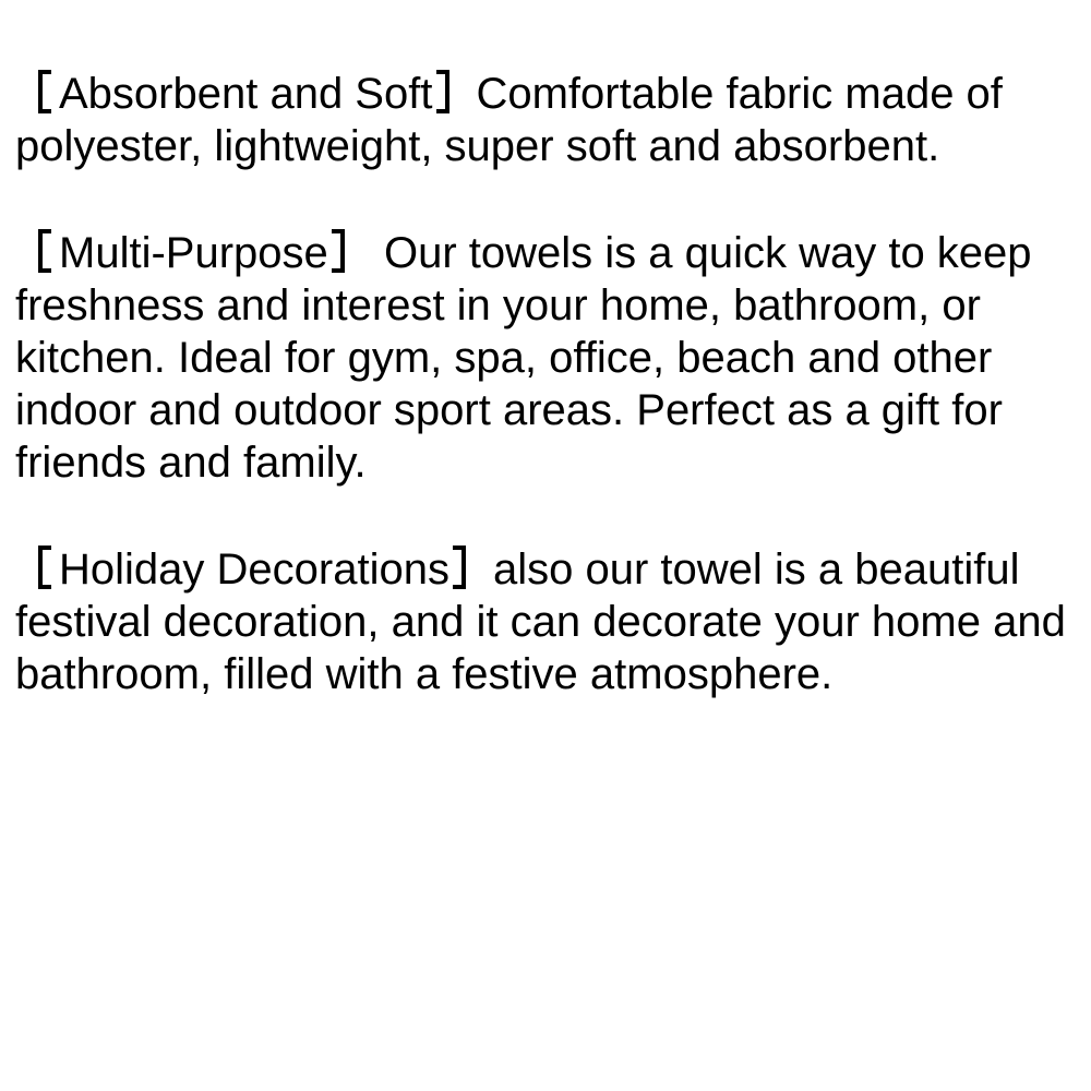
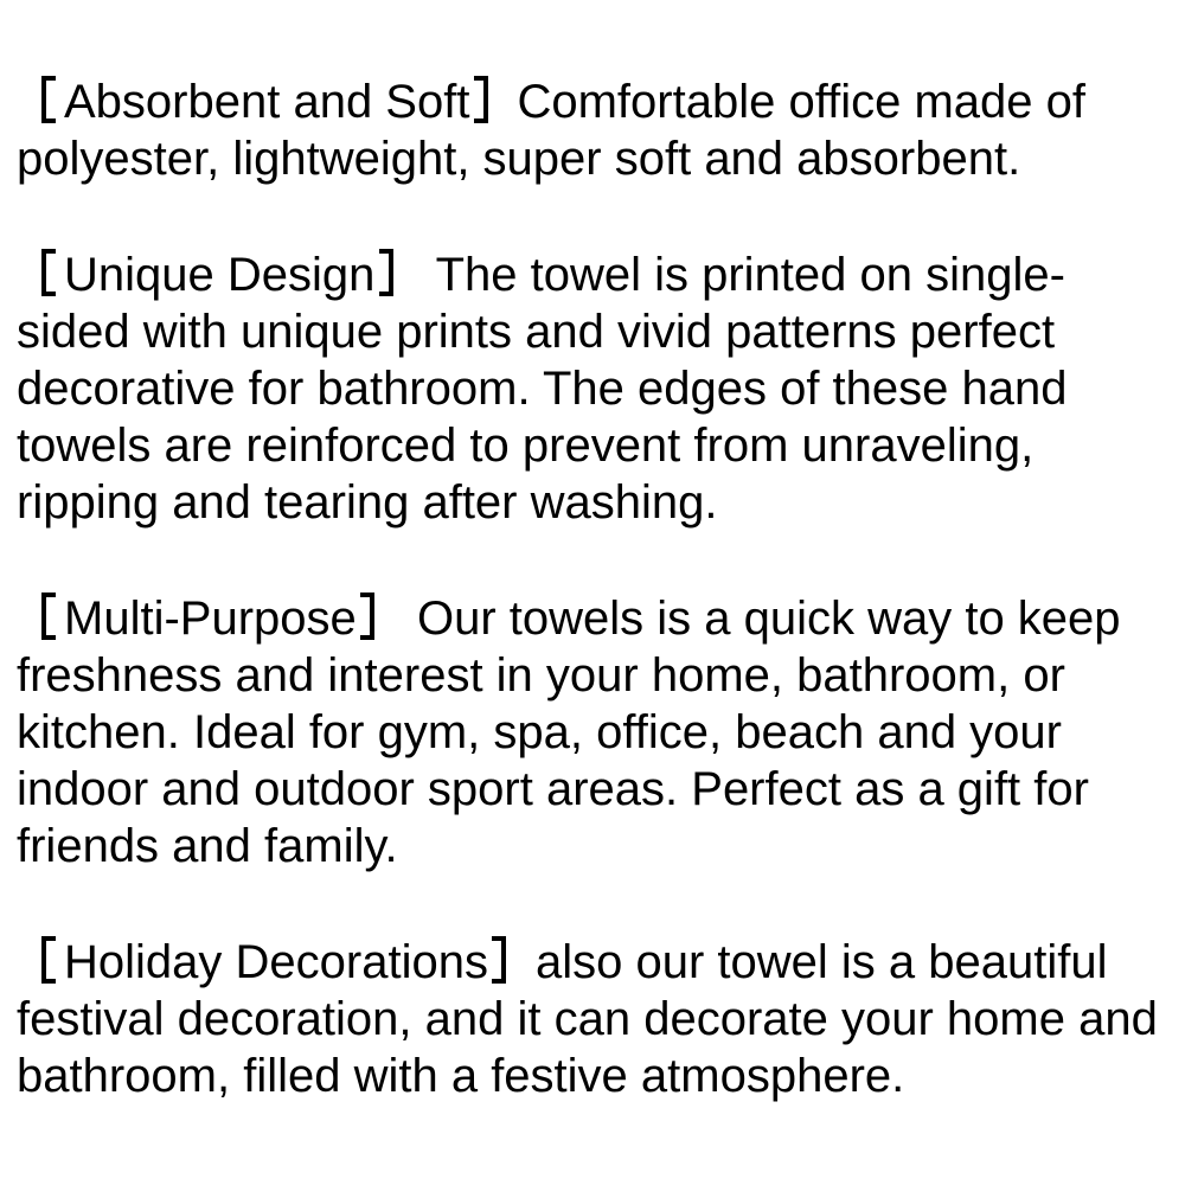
- Absorbent and Soft Comfortable fabric made of polyester, lightweight, super soft and absorbent.
+ Absorbent and Soft Comfortable office made of polyester, lightweight, super soft and absorbent.
+ Unique Design The towel is printed on single-sided with unique prints and vivid patterns perfect decorative for bathroom. The edges of these hand towels are reinforced to prevent from unraveling, ripping and tearing after washing.
- Multi-Purpose Our towels is a quick way to keep freshness and interest in your home, bathroom, or kitchen. Ideal for gym, spa, office, beach and other indoor and outdoor sport areas. Perfect as a gift for friends and family.
+ Multi-Purpose Our towels is a quick way to keep freshness and interest in your home, bathroom, or kitchen. Ideal for gym, spa, office, beach and your indoor and outdoor sport areas. Perfect as a gift for friends and family.
  Holiday Decorations also our towel is a beautiful festival decoration, and it can decorate your home and bathroom, filled with a festive atmosphere.
